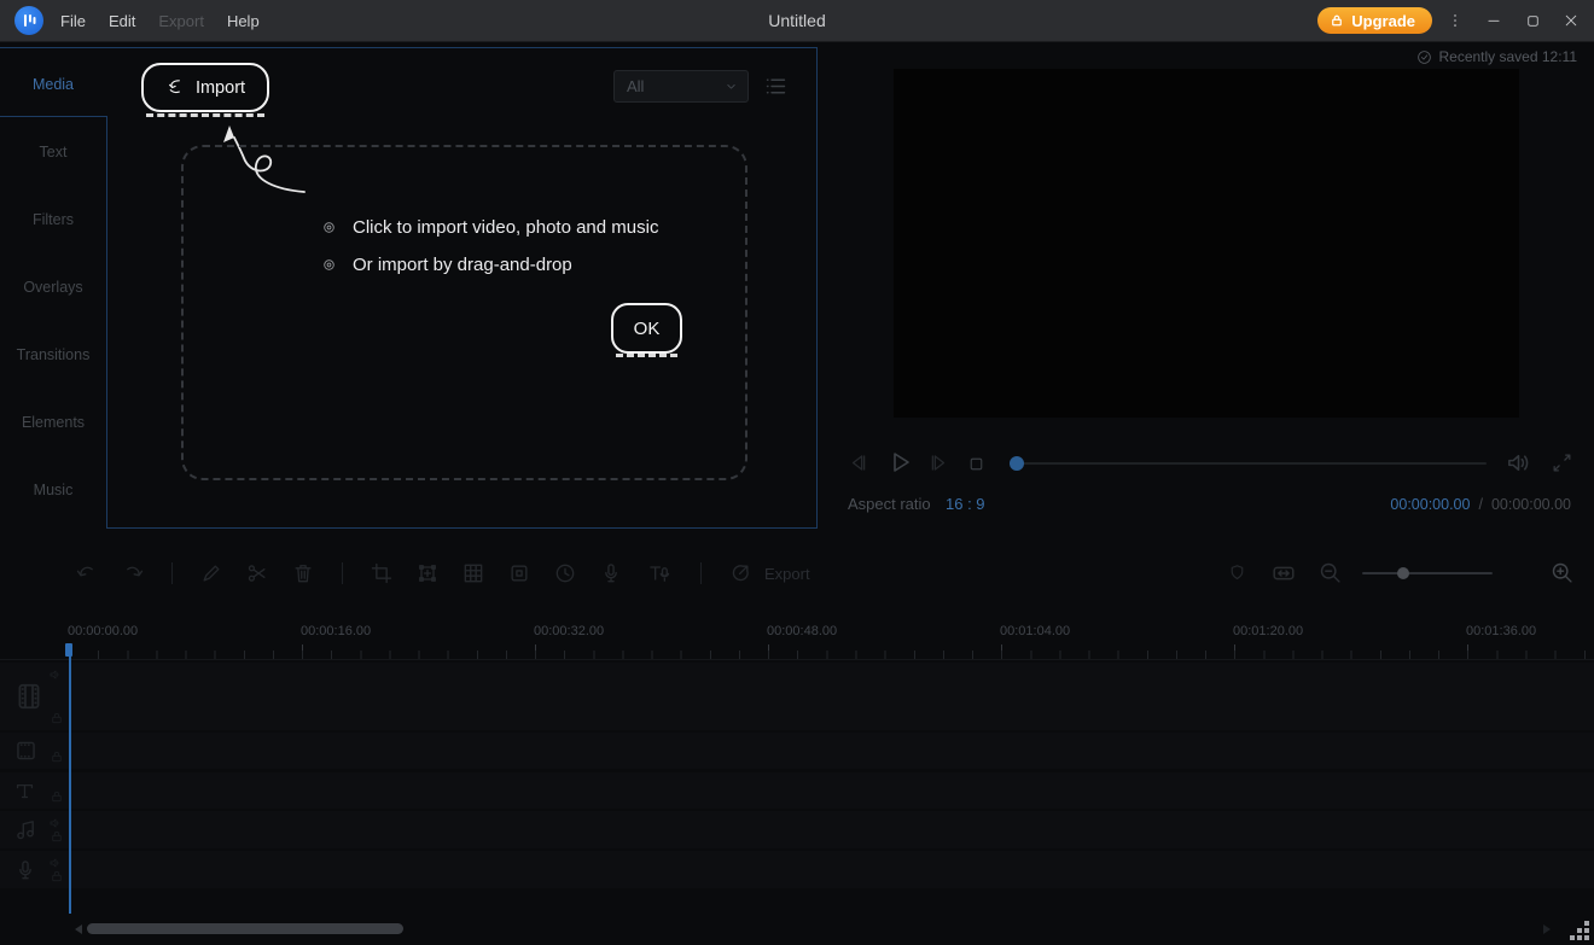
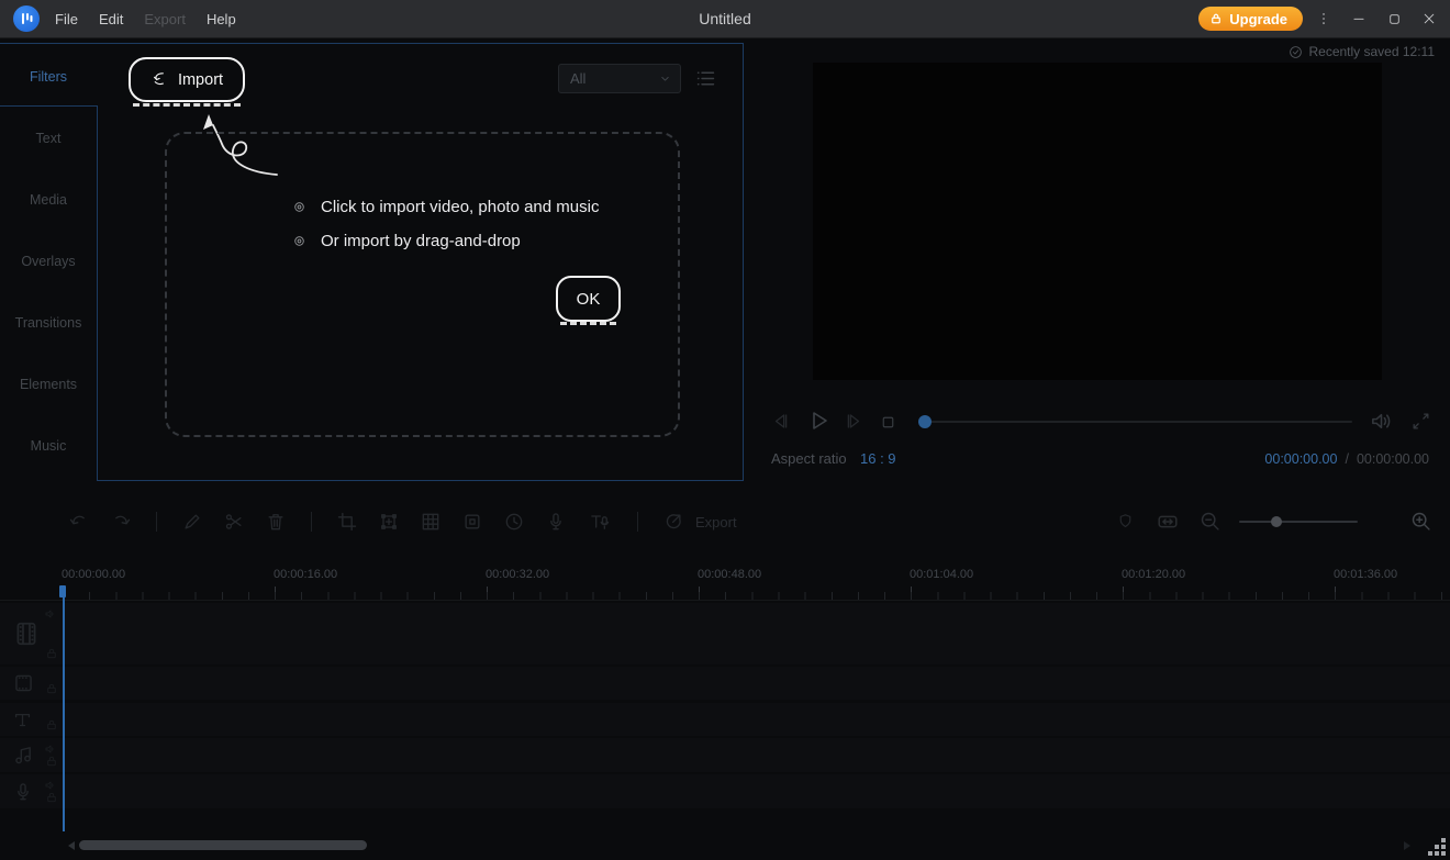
  File
  Edit
  Export
  Help
  Untitled
  Upgrade
  Recently saved 12:11
- Media
+ Filters
  Text
- Filters
+ Media
  Overlays
  Transitions
  Elements
  Music
  Import
  All
  Click to import video, photo and music
  Or import by drag-and-drop
  OK
  Aspect ratio
  16 : 9
  00:00:00.00
  /
  00:00:00.00
  Export
  00:00:00.00
  00:00:16.00
  00:00:32.00
  00:00:48.00
  00:01:04.00
  00:01:20.00
  00:01:36.00
